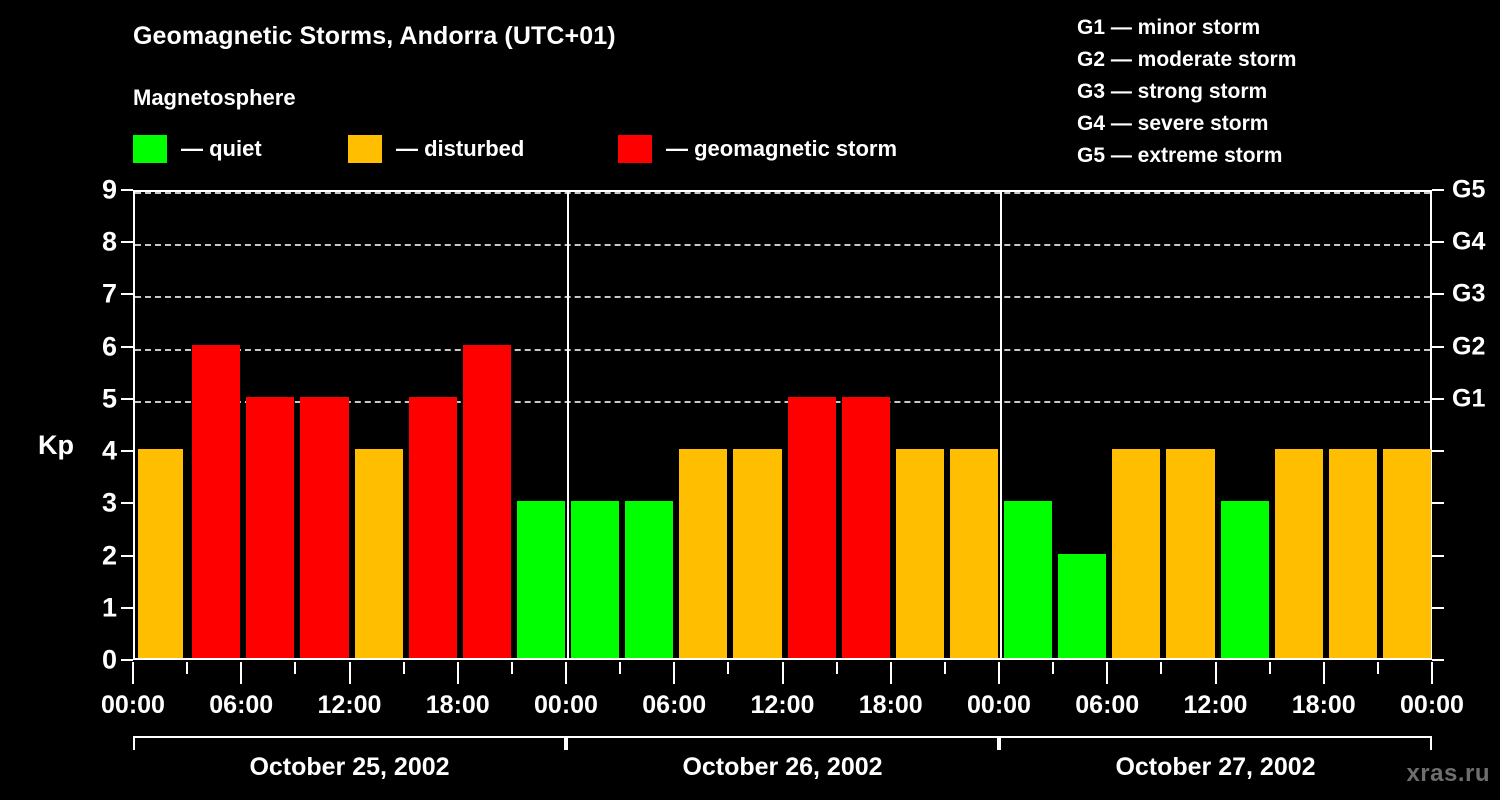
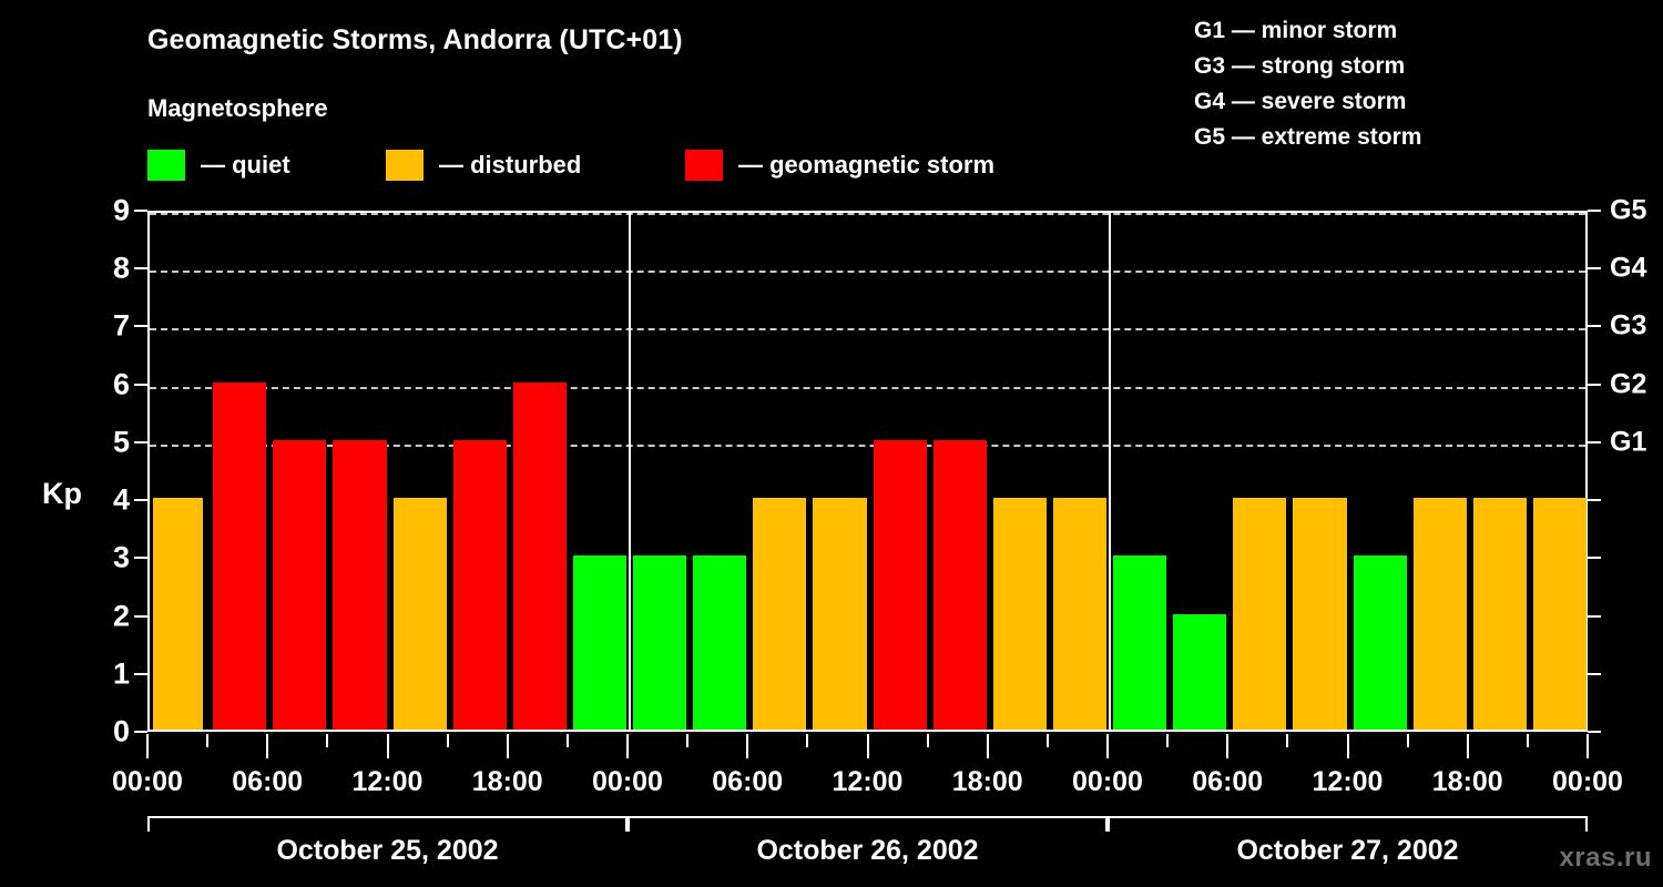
  Geomagnetic Storms, Andorra (UTC+01)
  Magnetosphere
  — quiet
  — disturbed
  — geomagnetic storm
  G1 — minor storm
- G2 — moderate storm
  G3 — strong storm
  G4 — severe storm
  G5 — extreme storm
  0
  1
  2
  3
  4
  5
  6
  7
  8
  9
  Kp
  G1
  G2
  G3
  G4
  G5
  00:00
  06:00
  12:00
  18:00
  00:00
  06:00
  12:00
  18:00
  00:00
  06:00
  12:00
  18:00
  00:00
  October 25, 2002
  October 26, 2002
  October 27, 2002
  xras.ru
